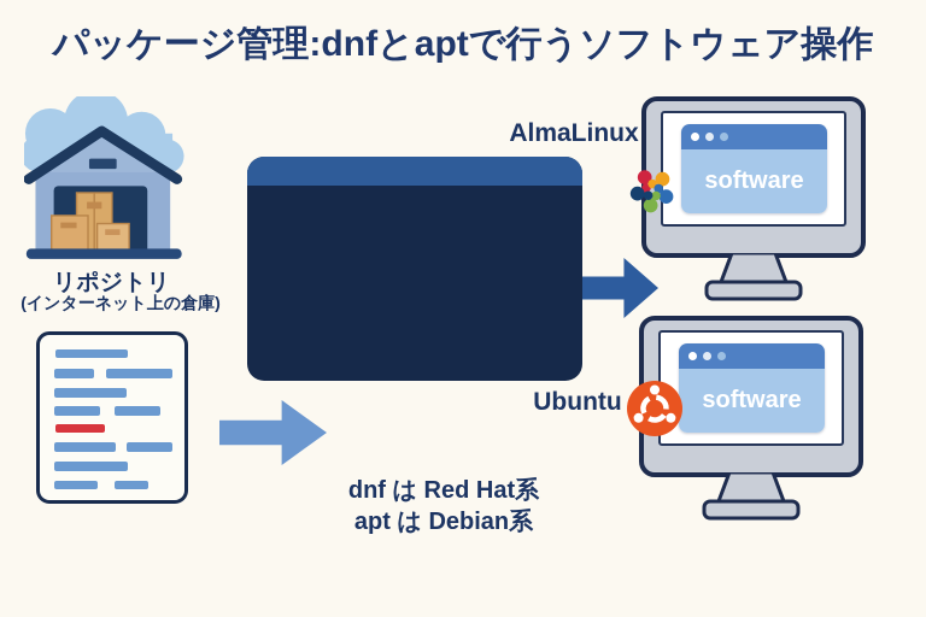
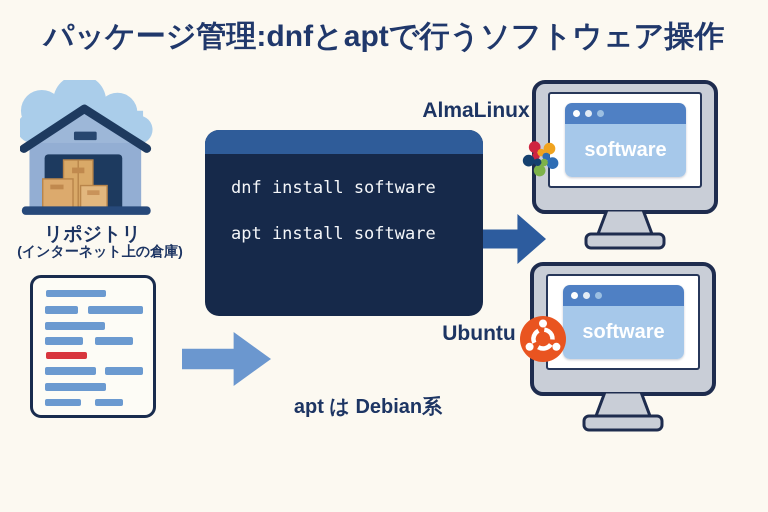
  パッケージ管理:dnfとaptで行うソフトウェア操作
  リポジトリ
  (インターネット上の倉庫)
+ dnf install software
+ apt install software
  AlmaLinux
  Ubuntu
  software
  software
- dnf は Red Hat系
  apt は Debian系
